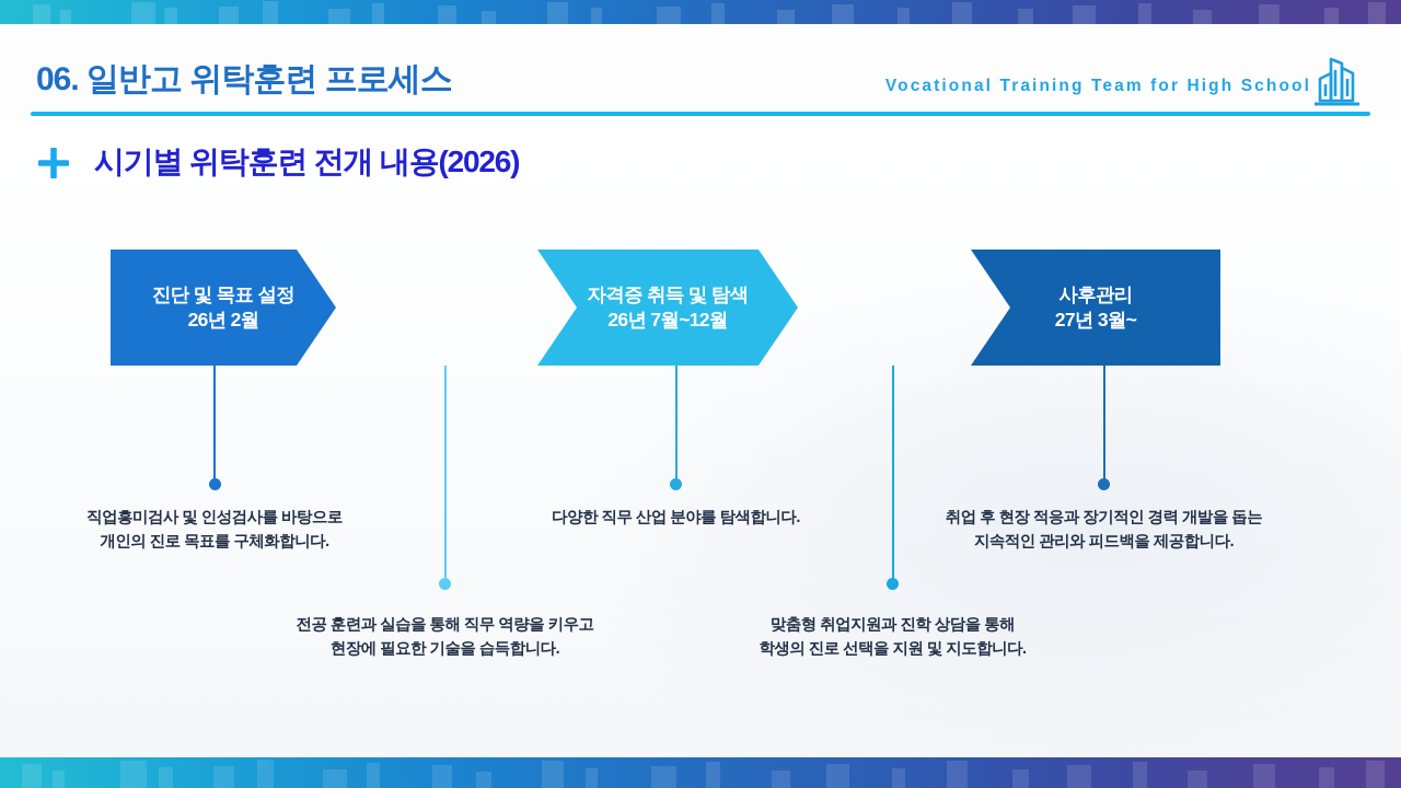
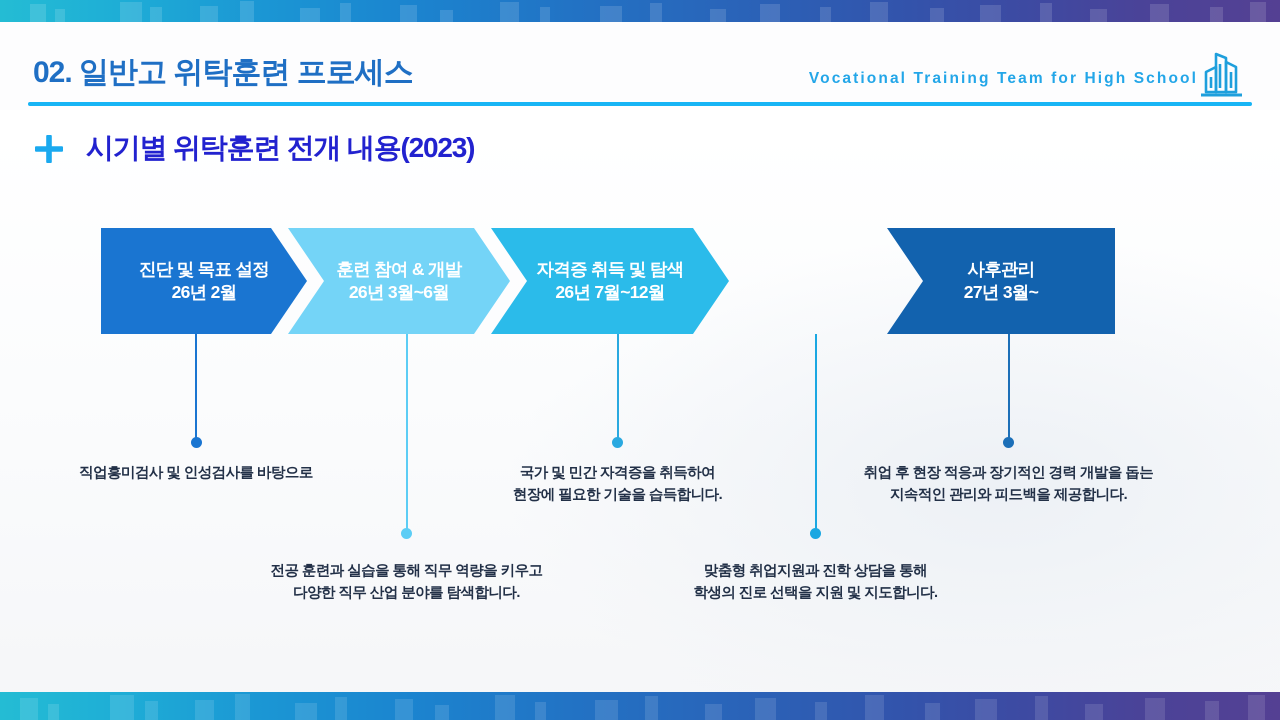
- 06. 일반고 위탁훈련 프로세스
+ 02. 일반고 위탁훈련 프로세스
  Vocational Training Team for High School
- 시기별 위탁훈련 전개 내용(2026)
+ 시기별 위탁훈련 전개 내용(2023)
  진단 및 목표 설정
  26년 2월
+ 훈련 참여 & 개발
+ 26년 3월~6월
  자격증 취득 및 탐색
  26년 7월~12월
  사후관리
  27년 3월~
  직업흥미검사 및 인성검사를 바탕으로
- 개인의 진로 목표를 구체화합니다.
  전공 훈련과 실습을 통해 직무 역량을 키우고
- 현장에 필요한 기술을 습득합니다.
+ 다양한 직무 산업 분야를 탐색합니다.
+ 국가 및 민간 자격증을 취득하여
- 다양한 직무 산업 분야를 탐색합니다.
+ 현장에 필요한 기술을 습득합니다.
  맞춤형 취업지원과 진학 상담을 통해
  학생의 진로 선택을 지원 및 지도합니다.
  취업 후 현장 적응과 장기적인 경력 개발을 돕는
  지속적인 관리와 피드백을 제공합니다.
